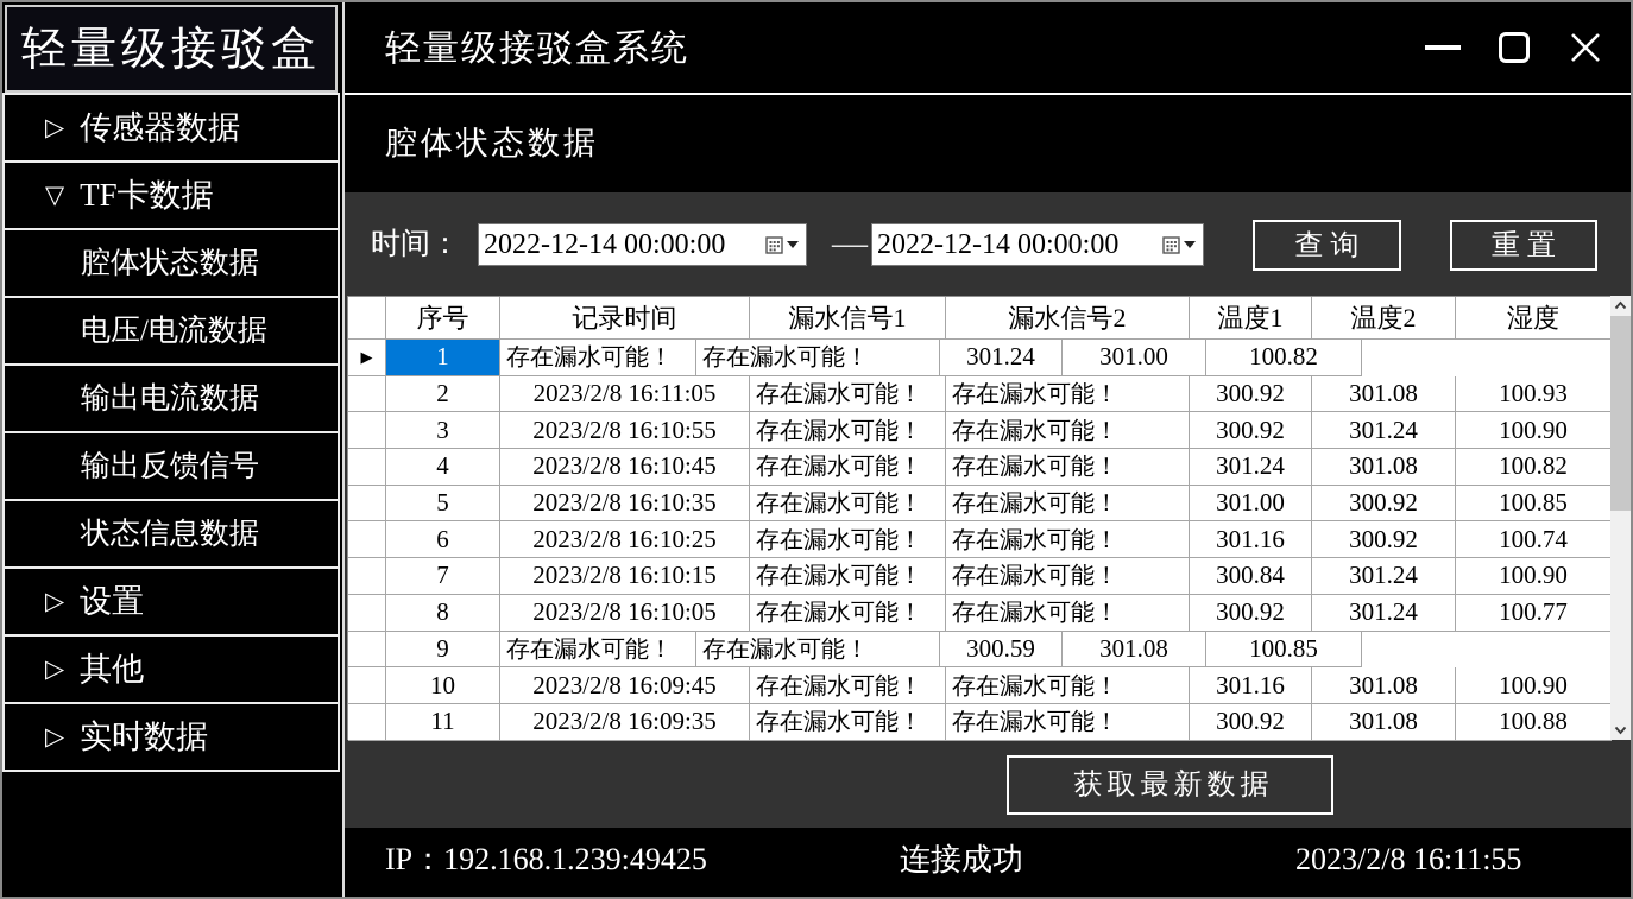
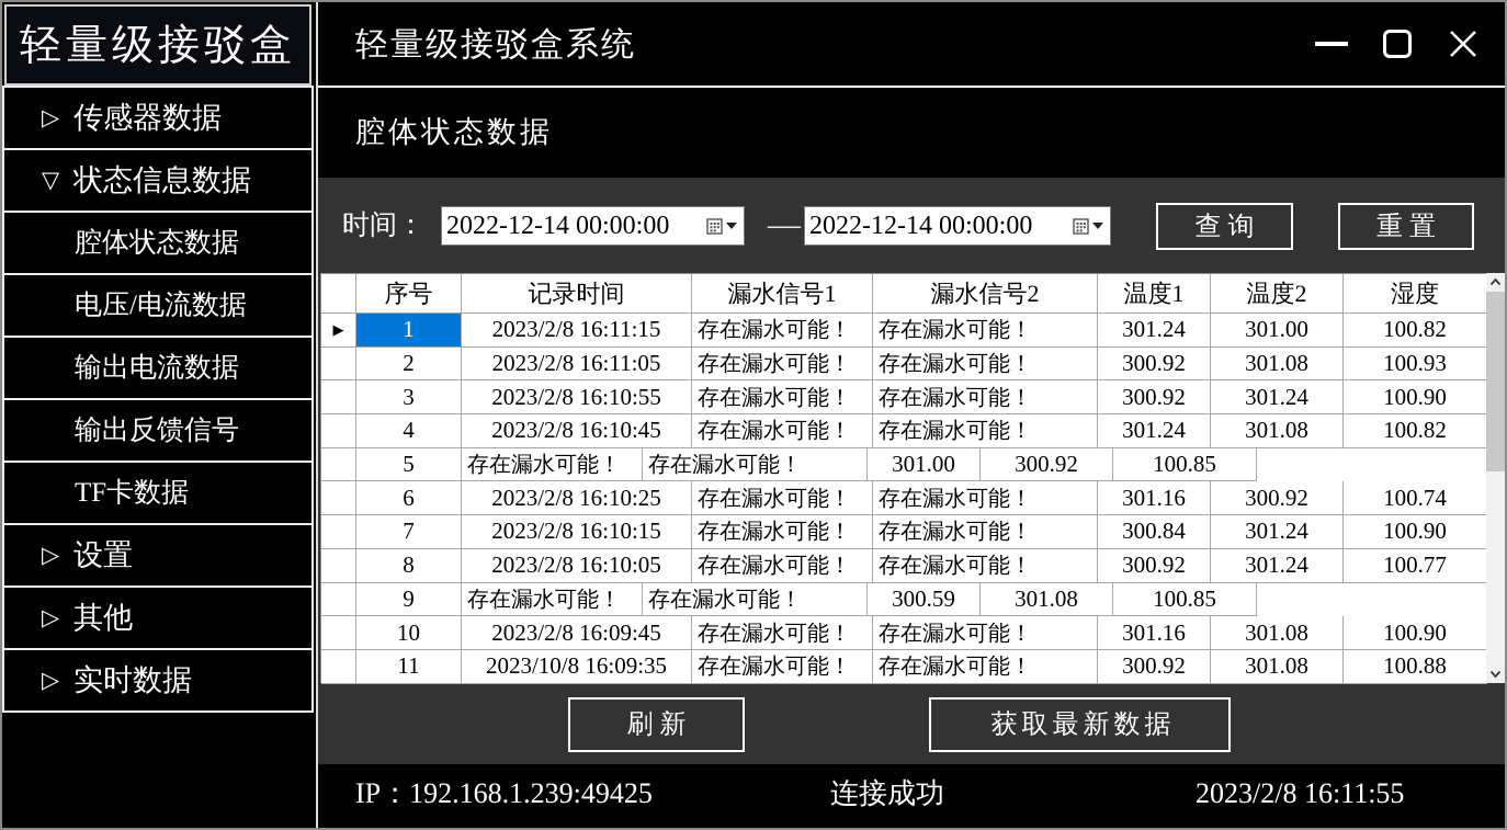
  轻量级接驳盒
  ▷
  传感器数据
  ▽
- TF卡数据
+ 状态信息数据
  腔体状态数据
  电压/电流数据
  输出电流数据
  输出反馈信号
- 状态信息数据
+ TF卡数据
  ▷
  设置
  ▷
  其他
  ▷
  实时数据
  轻量级接驳盒系统
  腔体状态数据
  时间：
  2022-12-14 00:00:00
  —
  2022-12-14 00:00:00
  查询
  重置
  序号
  记录时间
  漏水信号1
  漏水信号2
  温度1
  温度2
  湿度
  ▶
  1
+ 2023/2/8 16:11:15
  存在漏水可能！
  存在漏水可能！
  301.24
  301.00
  100.82
  2
  2023/2/8 16:11:05
  存在漏水可能！
  存在漏水可能！
  300.92
  301.08
  100.93
  3
  2023/2/8 16:10:55
  存在漏水可能！
  存在漏水可能！
  300.92
  301.24
  100.90
  4
  2023/2/8 16:10:45
  存在漏水可能！
  存在漏水可能！
  301.24
  301.08
  100.82
  5
- 2023/2/8 16:10:35
  存在漏水可能！
  存在漏水可能！
  301.00
  300.92
  100.85
  6
  2023/2/8 16:10:25
  存在漏水可能！
  存在漏水可能！
  301.16
  300.92
  100.74
  7
  2023/2/8 16:10:15
  存在漏水可能！
  存在漏水可能！
  300.84
  301.24
  100.90
  8
  2023/2/8 16:10:05
  存在漏水可能！
  存在漏水可能！
  300.92
  301.24
  100.77
  9
  存在漏水可能！
  存在漏水可能！
  300.59
  301.08
  100.85
  10
  2023/2/8 16:09:45
  存在漏水可能！
  存在漏水可能！
  301.16
  301.08
  100.90
  11
- 2023/2/8 16:09:35
+ 2023/10/8 16:09:35
  存在漏水可能！
  存在漏水可能！
  300.92
  301.08
  100.88
+ 刷新
  获取最新数据
  IP：192.168.1.239:49425
  连接成功
  2023/2/8 16:11:55
